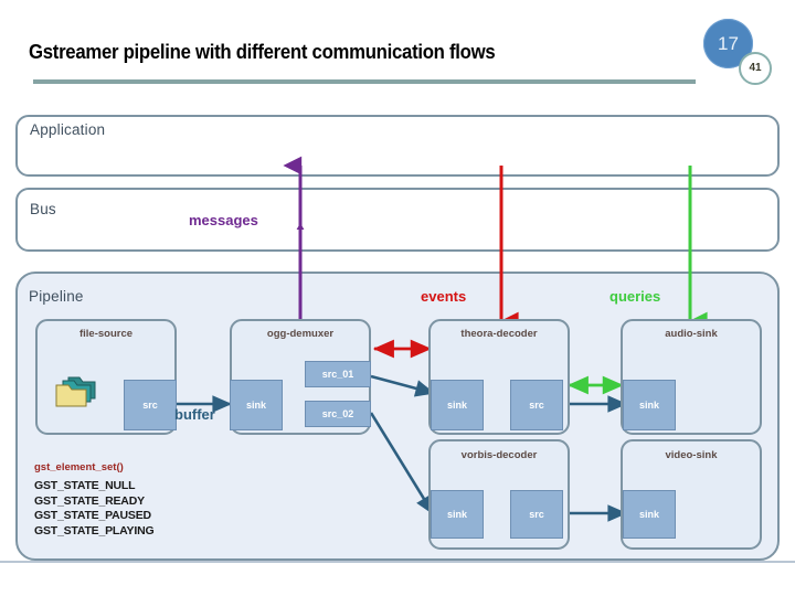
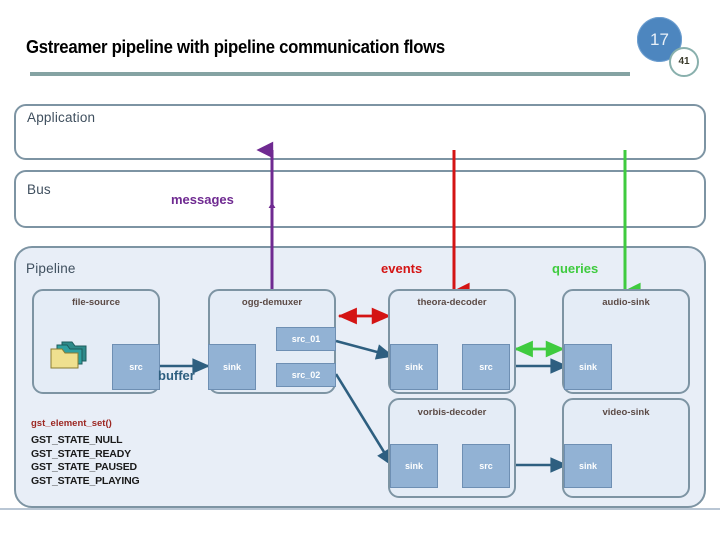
- Gstreamer pipeline with different communication flows
+ Gstreamer pipeline with pipeline communication flows
  17
  41
  Application
  Bus
  Pipeline
  messages
  events
  queries
  file-source
  src
  ogg-demuxer
  sink
  src_01
  src_02
  theora-decoder
  sink
  src
  audio-sink
  sink
  vorbis-decoder
  sink
  src
  video-sink
  sink
  buffer
  gst_element_set()
  GST_STATE_NULL
  GST_STATE_READY
  GST_STATE_PAUSED
  GST_STATE_PLAYING
